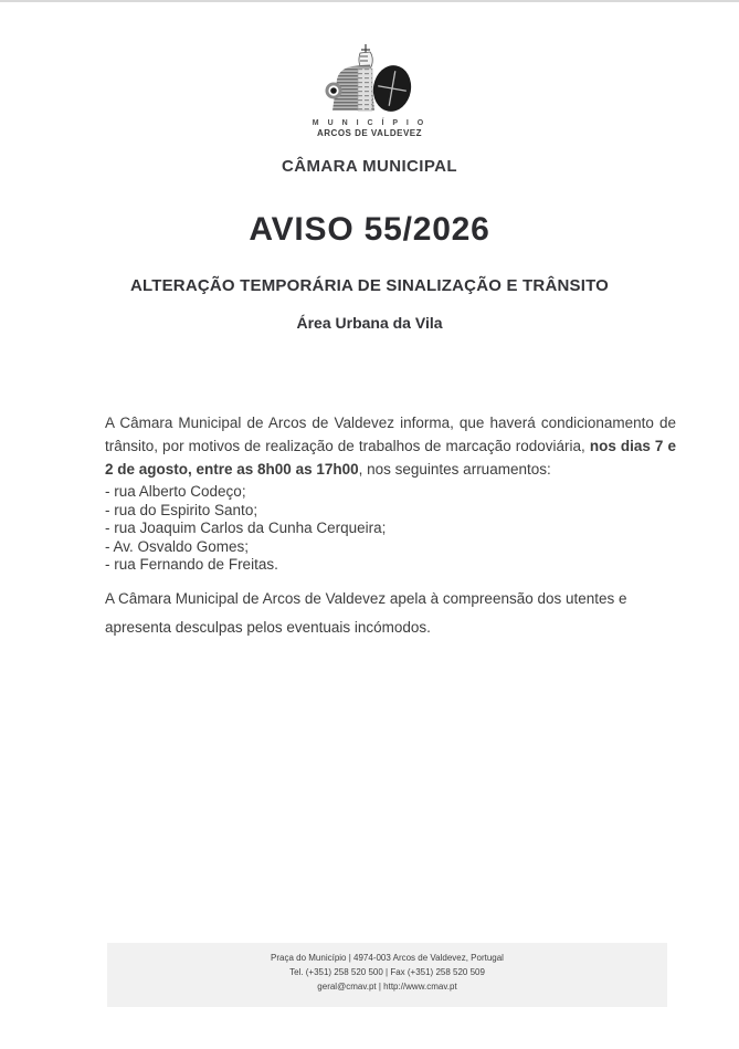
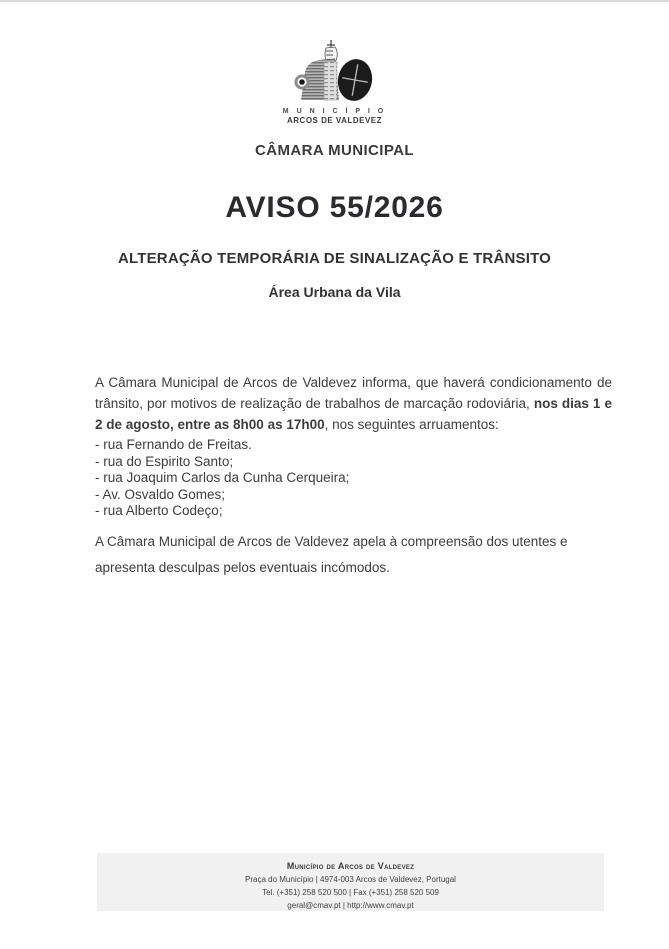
  ARCOS DE VALDEVEZ
  CÂMARA MUNICIPAL
  AVISO 55/2026
  ALTERAÇÃO TEMPORÁRIA DE SINALIZAÇÃO E TRÂNSITO
  Área Urbana da Vila
- A Câmara Municipal de Arcos de Valdevez informa, que haverá condicionamento de trânsito, por motivos de realização de trabalhos de marcação rodoviária, nos dias 7 e 2 de agosto, entre as 8h00 as 17h00, nos seguintes arruamentos:
+ A Câmara Municipal de Arcos de Valdevez informa, que haverá condicionamento de trânsito, por motivos de realização de trabalhos de marcação rodoviária, nos dias 1 e 2 de agosto, entre as 8h00 as 17h00, nos seguintes arruamentos:
- - rua Alberto Codeço;
+ - rua Fernando de Freitas.
  - rua do Espirito Santo;
  - rua Joaquim Carlos da Cunha Cerqueira;
  - Av. Osvaldo Gomes;
- - rua Fernando de Freitas.
+ - rua Alberto Codeço;
  A Câmara Municipal de Arcos de Valdevez apela à compreensão dos utentes e apresenta desculpas pelos eventuais incómodos.
+ Município de Arcos de Valdevez
  Praça do Município | 4974-003 Arcos de Valdevez, Portugal
  Tel. (+351) 258 520 500 | Fax (+351) 258 520 509
  geral@cmav.pt | http://www.cmav.pt
